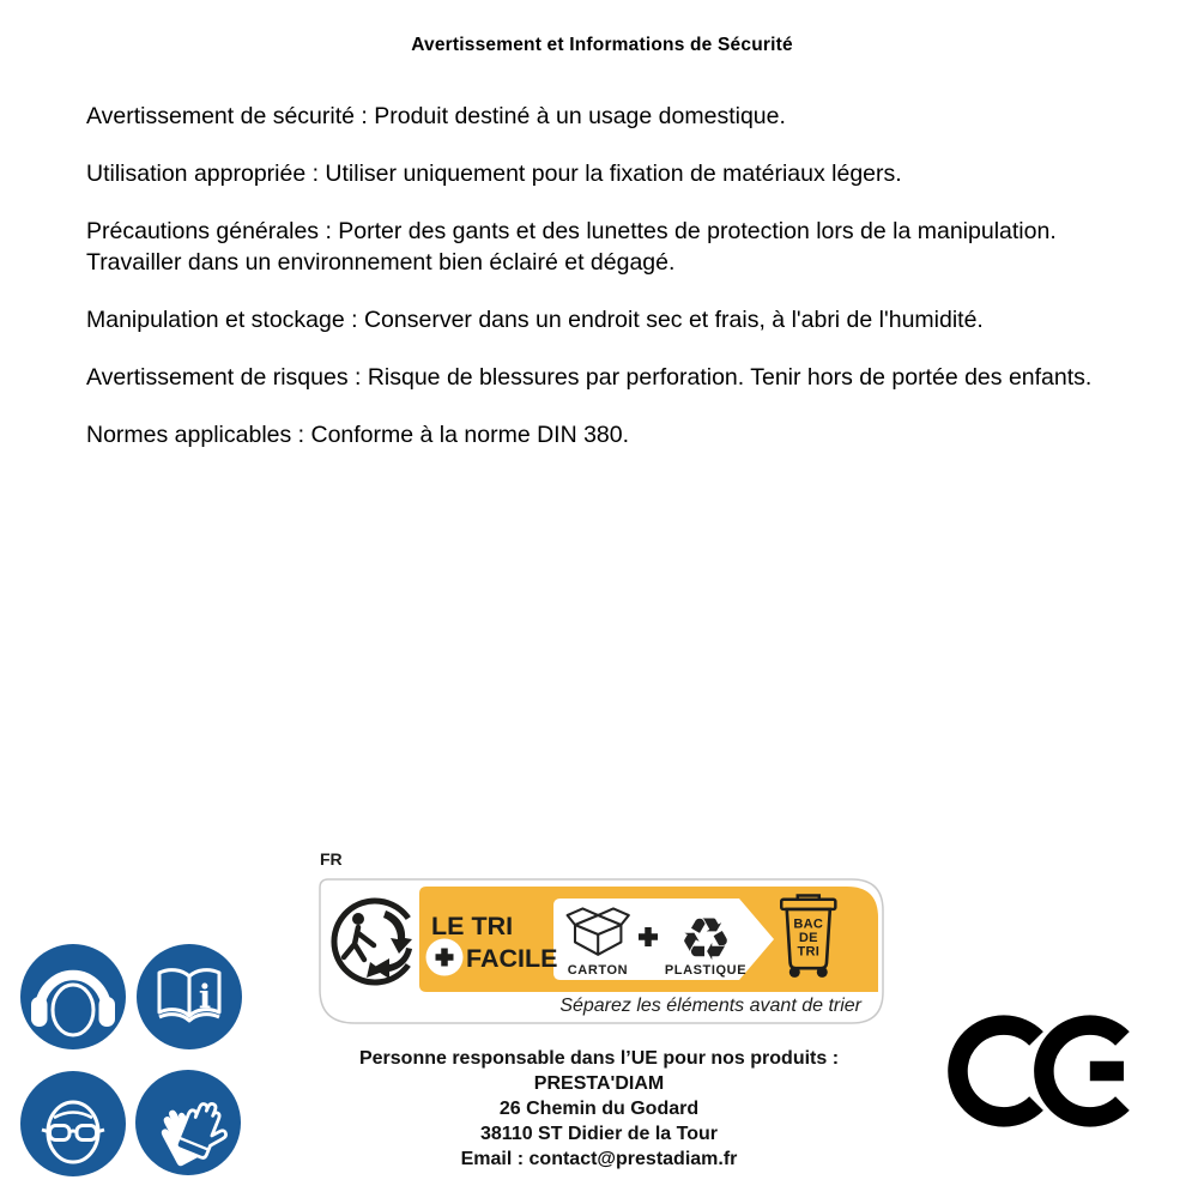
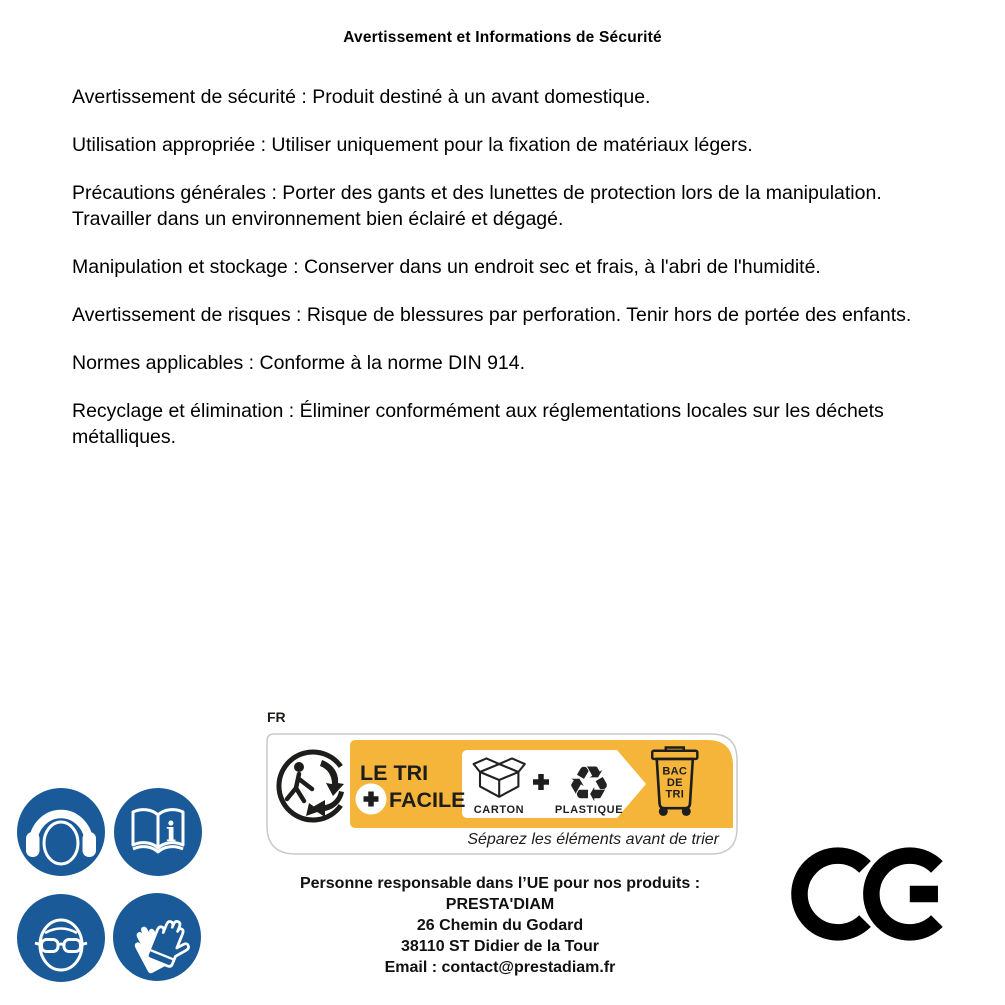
  Avertissement et Informations de Sécurité
- Avertissement de sécurité : Produit destiné à un usage domestique.
+ Avertissement de sécurité : Produit destiné à un avant domestique.
  Utilisation appropriée : Utiliser uniquement pour la fixation de matériaux légers.
  Précautions générales : Porter des gants et des lunettes de protection lors de la manipulation. Travailler dans un environnement bien éclairé et dégagé.
  Manipulation et stockage : Conserver dans un endroit sec et frais, à l'abri de l'humidité.
  Avertissement de risques : Risque de blessures par perforation. Tenir hors de portée des enfants.
- Normes applicables : Conforme à la norme DIN 380.
+ Normes applicables : Conforme à la norme DIN 914.
+ Recyclage et élimination : Éliminer conformément aux réglementations locales sur les déchets métalliques.
  i
  FR
  LE TRI
  FACILE
  CARTON
  ♻
  PLASTIQUE
  BAC
  DE
  TRI
  Séparez les éléments avant de trier
  Personne responsable dans l’UE pour nos produits :
  PRESTA'DIAM
  26 Chemin du Godard
  38110 ST Didier de la Tour
  Email : contact@prestadiam.fr
